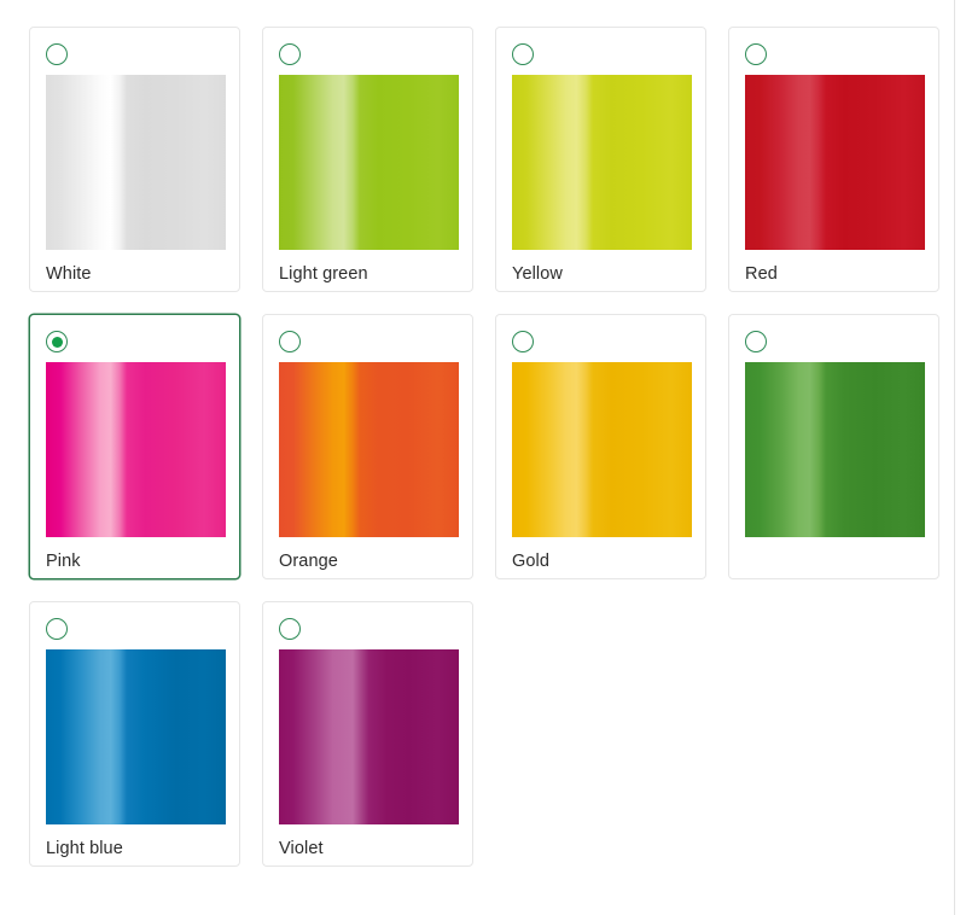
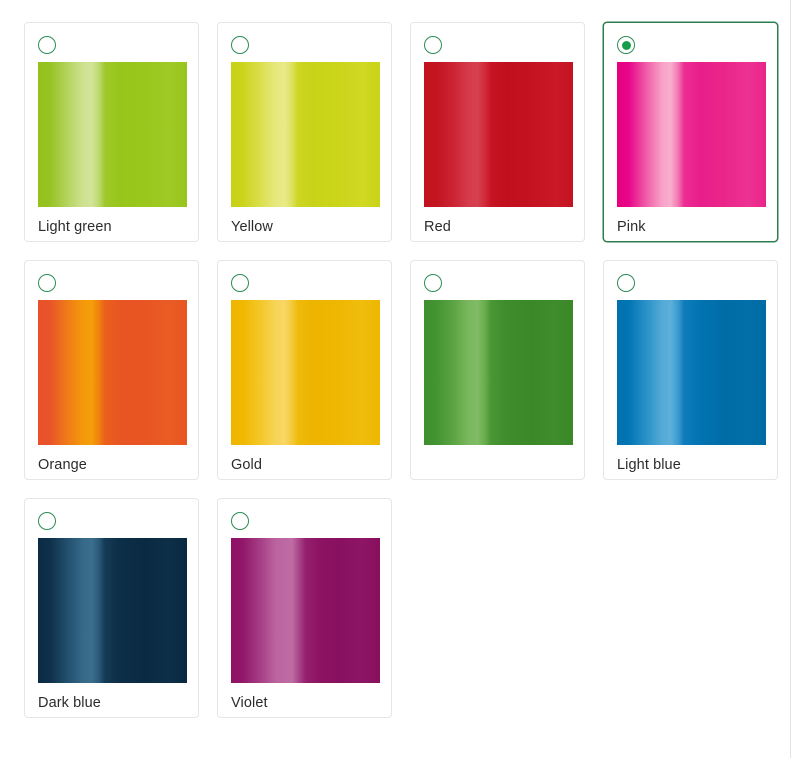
- White
  Light green
  Yellow
  Red
  Pink
  Orange
  Gold
  Light blue
+ Dark blue
  Violet
